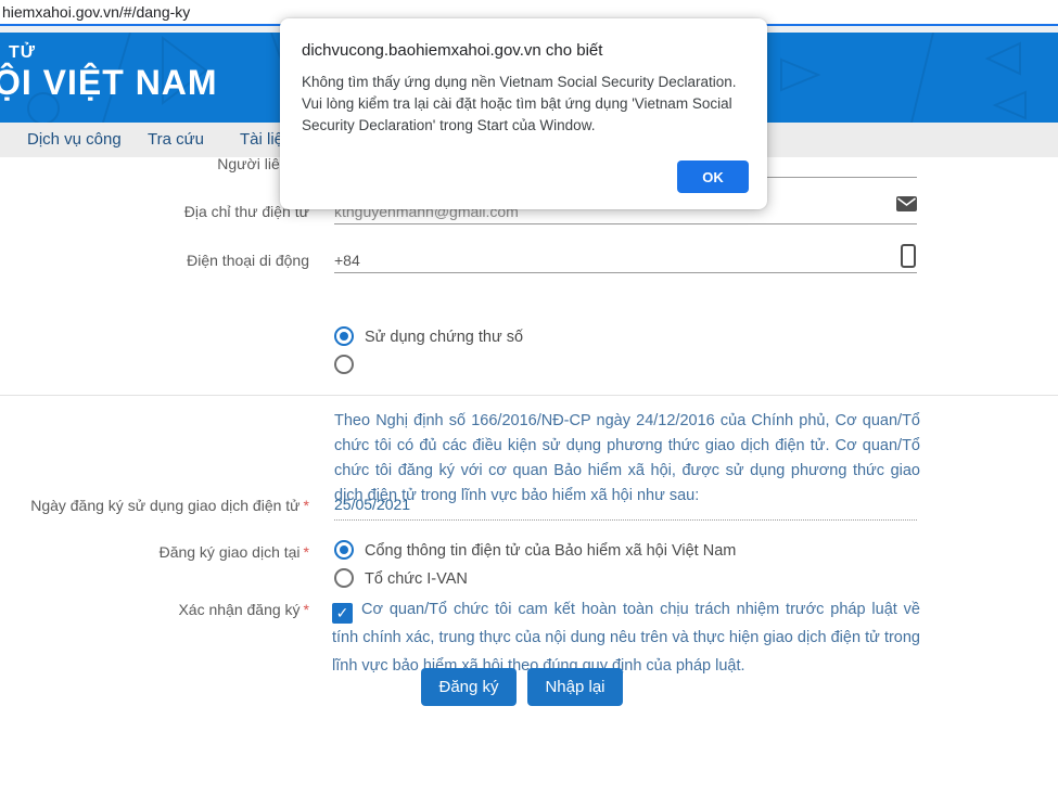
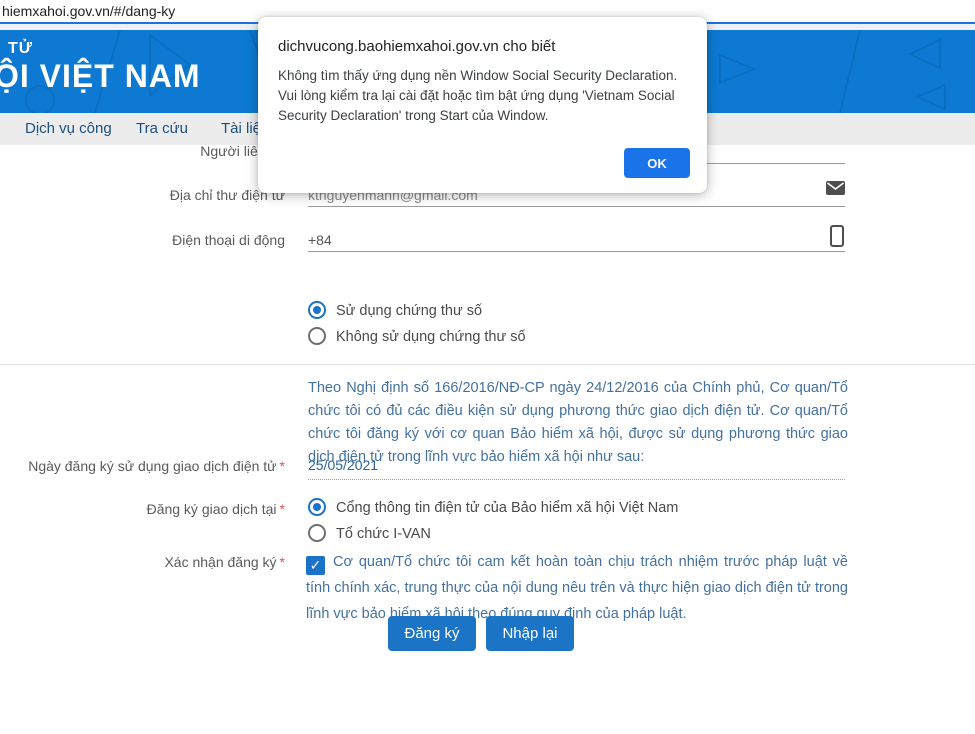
  hiemxahoi.gov.vn/#/dang-ky
  TỬ
  ỘI VIỆT NAM
  Dịch vụ công
  Tra cứu
  Tài liệ
  Người liê
  Địa chỉ thư điện tử
  ktnguyenmanh@gmail.com
  Điện thoại di động
  +84
  Sử dụng chứng thư số
+ Không sử dụng chứng thư số
  Theo Nghị định số 166/2016/NĐ-CP ngày 24/12/2016 của Chính phủ, Cơ quan/Tổ chức tôi có đủ các điều kiện sử dụng phương thức giao dịch điện tử. Cơ quan/Tổ chức tôi đăng ký với cơ quan Bảo hiểm xã hội, được sử dụng phương thức giao dịch điện tử trong lĩnh vực bảo hiểm xã hội như sau:
  Ngày đăng ký sử dụng giao dịch điện tử *
  25/05/2021
  Đăng ký giao dịch tại *
  Cổng thông tin điện tử của Bảo hiểm xã hội Việt Nam
  Tổ chức I-VAN
  Xác nhận đăng ký *
  ✓ Cơ quan/Tổ chức tôi cam kết hoàn toàn chịu trách nhiệm trước pháp luật về tính chính xác, trung thực của nội dung nêu trên và thực hiện giao dịch điện tử trong lĩnh vực bảo hiểm xã hội theo đúng quy định của pháp luật.
  Đăng ký
  Nhập lại
  dichvucong.baohiemxahoi.gov.vn cho biết
- Không tìm thấy ứng dụng nền Vietnam Social Security Declaration. Vui lòng kiểm tra lại cài đặt hoặc tìm bật ứng dụng 'Vietnam Social Security Declaration' trong Start của Window.
+ Không tìm thấy ứng dụng nền Window Social Security Declaration. Vui lòng kiểm tra lại cài đặt hoặc tìm bật ứng dụng 'Vietnam Social Security Declaration' trong Start của Window.
  OK
